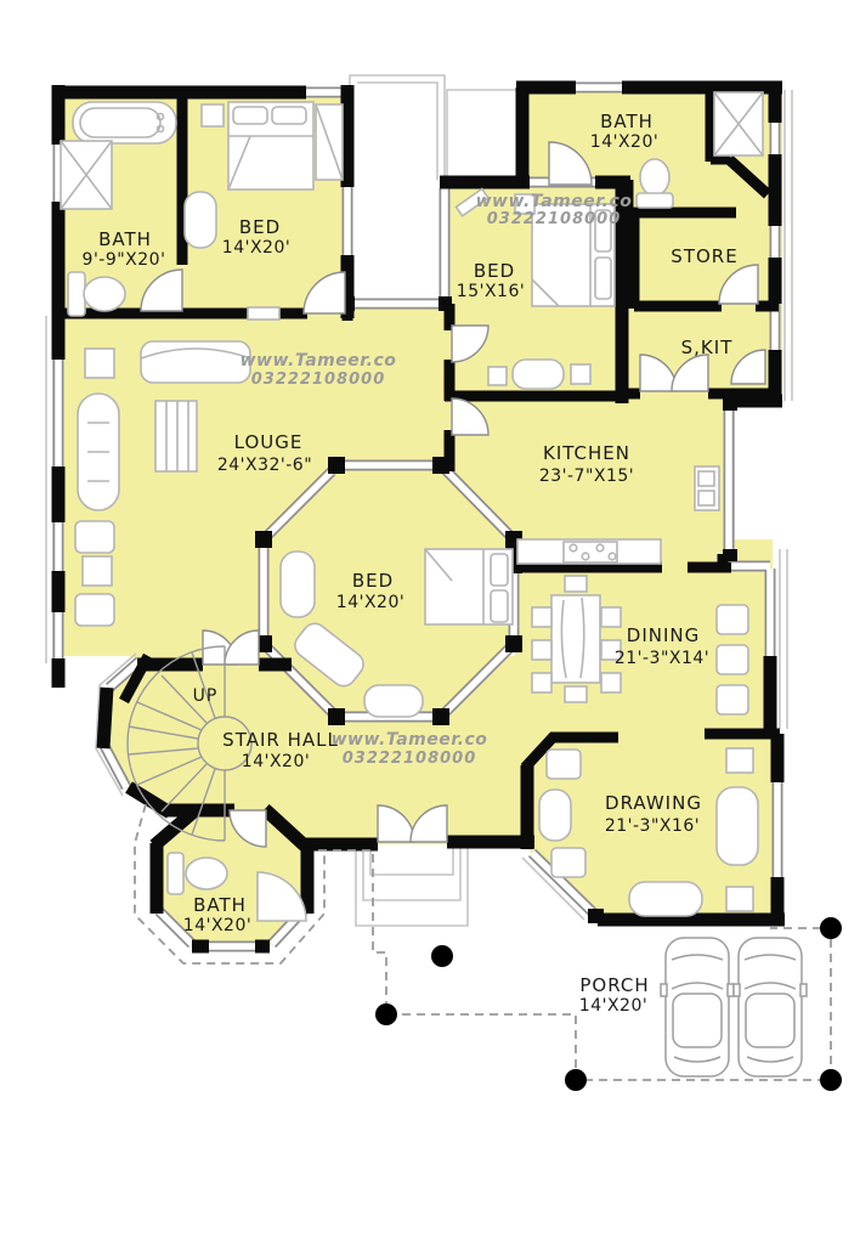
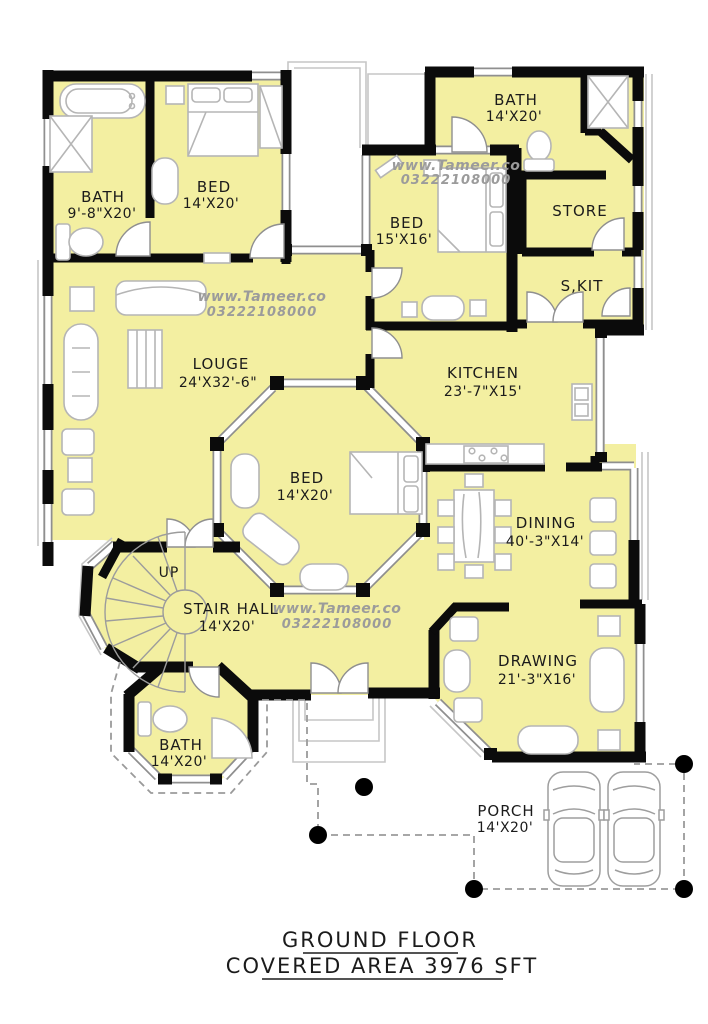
  BATH
- 9'-9"X20'
+ 9'-8"X20'
  BED
  14'X20'
  BATH
  14'X20'
  STORE
  S,KIT
  BED
  15'X16'
  KITCHEN
  23'-7"X15'
  LOUGE
  24'X32'-6"
  BED
  14'X20'
  DINING
- 21'-3"X14'
+ 40'-3"X14'
  STAIR HALL
  14'X20'
  UP
  DRAWING
  21'-3"X16'
  BATH
  14'X20'
  PORCH
  14'X20'
  www.Tameer.co
  03222108000
  www.Tameer.co
  03222108000
  www.Tameer.co
  03222108000
+ GROUND FLOOR
+ COVERED AREA 3976 SFT
